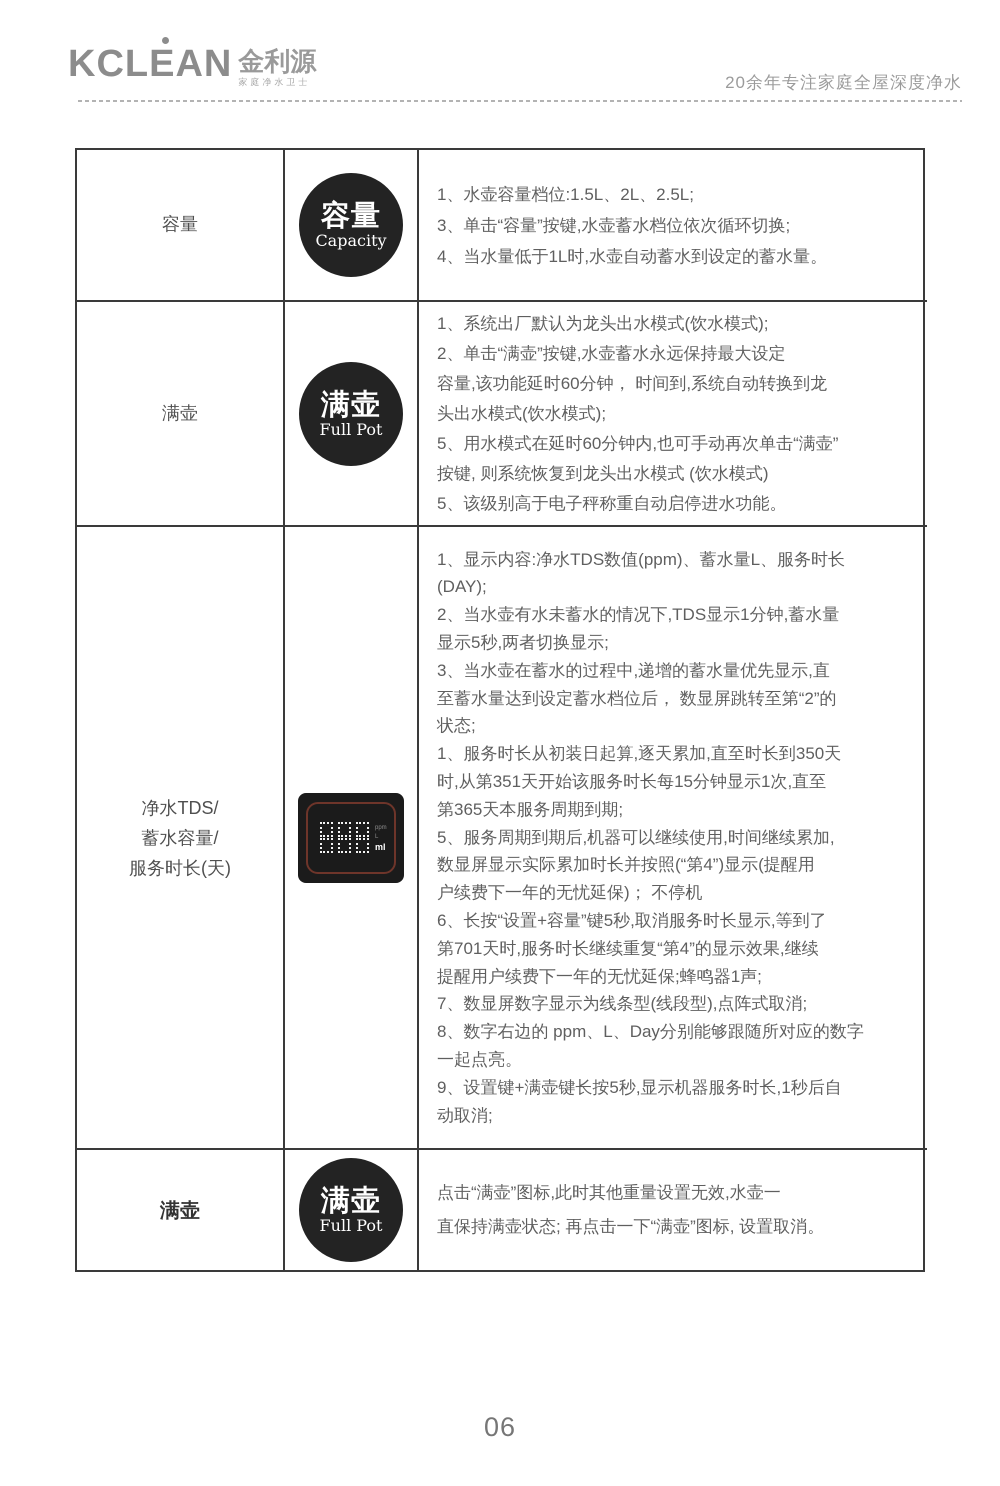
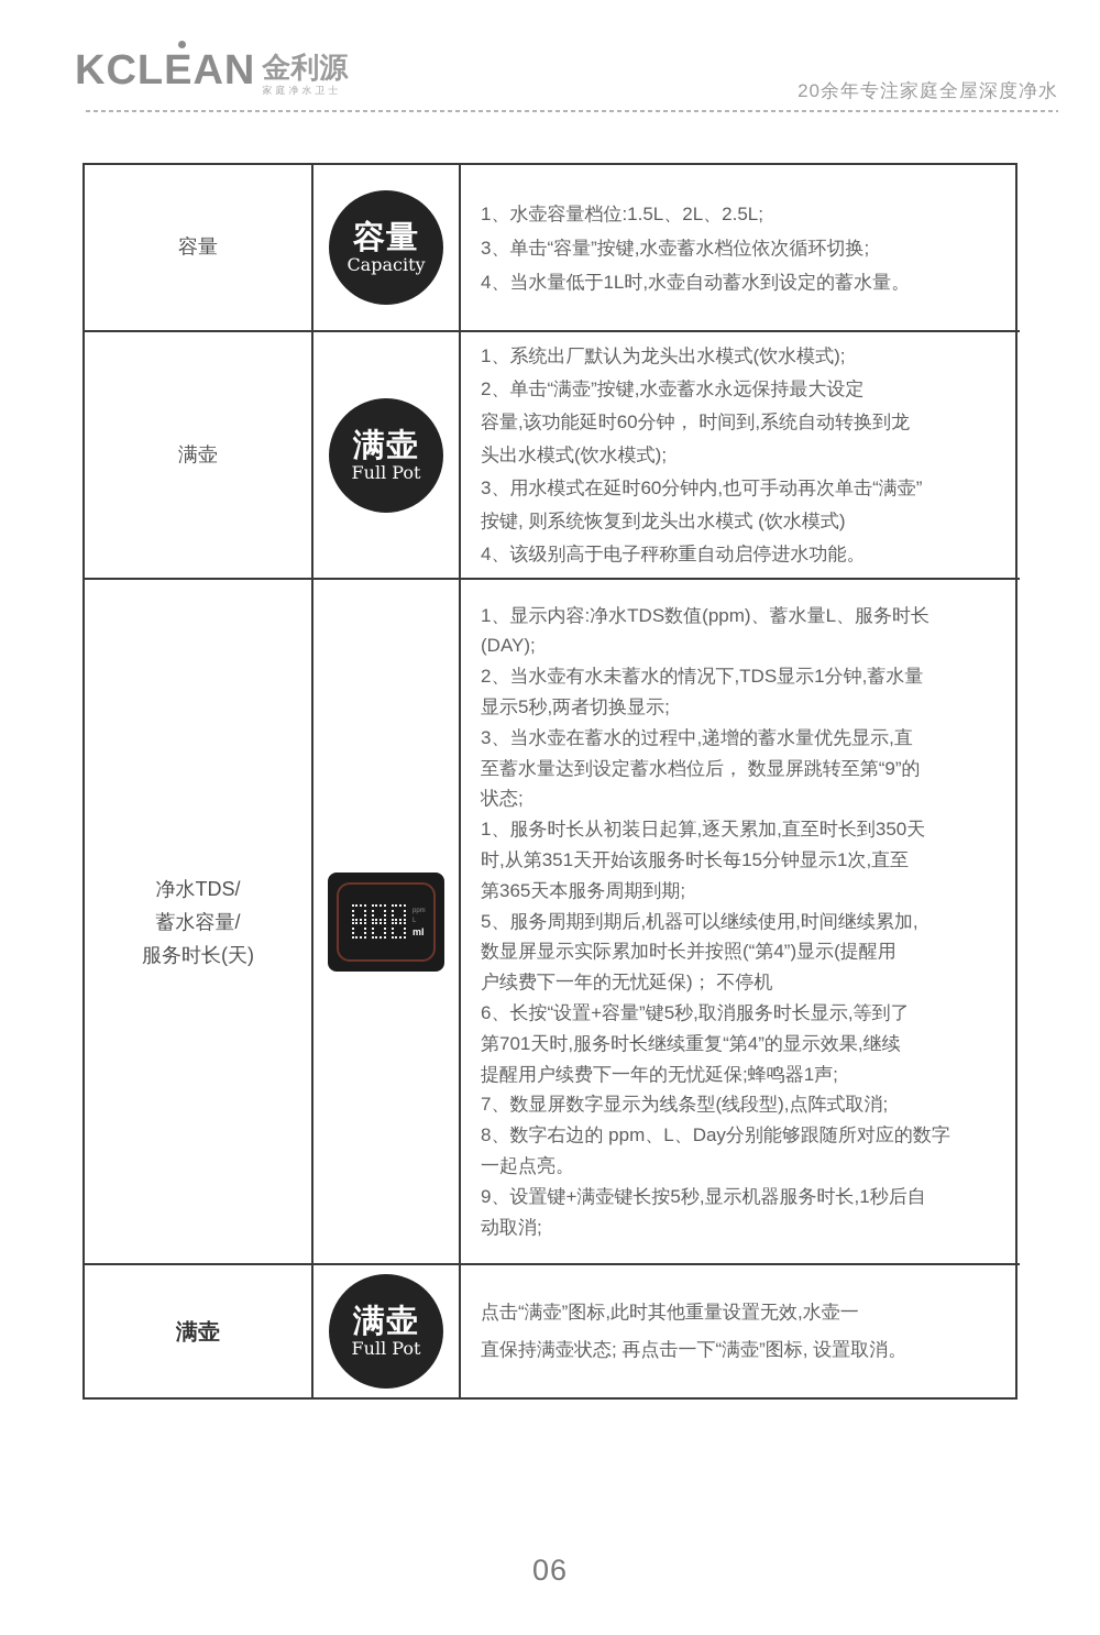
  KCLEAN
  金利源
  家庭净水卫士
  20余年专注家庭全屋深度净水
  容量
  容量
  Capacity
  1、水壶容量档位:1.5L、2L、2.5L;
  3、单击“容量”按键,水壶蓄水档位依次循环切换;
  4、当水量低于1L时,水壶自动蓄水到设定的蓄水量。
  满壶
  满壶
  Full Pot
  1、系统出厂默认为龙头出水模式(饮水模式);
  2、单击“满壶”按键,水壶蓄水永远保持最大设定
  容量,该功能延时60分钟， 时间到,系统自动转换到龙
  头出水模式(饮水模式);
- 5、用水模式在延时60分钟内,也可手动再次单击“满壶”
+ 3、用水模式在延时60分钟内,也可手动再次单击“满壶”
  按键, 则系统恢复到龙头出水模式 (饮水模式)
- 5、该级别高于电子秤称重自动启停进水功能。
+ 4、该级别高于电子秤称重自动启停进水功能。
  净水TDS/
  蓄水容量/
  服务时长(天)
  ml
  1、显示内容:净水TDS数值(ppm)、蓄水量L、服务时长
  (DAY);
  2、当水壶有水未蓄水的情况下,TDS显示1分钟,蓄水量
  显示5秒,两者切换显示;
  3、当水壶在蓄水的过程中,递增的蓄水量优先显示,直
- 至蓄水量达到设定蓄水档位后， 数显屏跳转至第“2”的
+ 至蓄水量达到设定蓄水档位后， 数显屏跳转至第“9”的
  状态;
  1、服务时长从初装日起算,逐天累加,直至时长到350天
  时,从第351天开始该服务时长每15分钟显示1次,直至
  第365天本服务周期到期;
  5、服务周期到期后,机器可以继续使用,时间继续累加,
  数显屏显示实际累加时长并按照(“第4”)显示(提醒用
  户续费下一年的无忧延保)； 不停机
  6、长按“设置+容量”键5秒,取消服务时长显示,等到了
  第701天时,服务时长继续重复“第4”的显示效果,继续
  提醒用户续费下一年的无忧延保;蜂鸣器1声;
  7、数显屏数字显示为线条型(线段型),点阵式取消;
  8、数字右边的 ppm、L、Day分别能够跟随所对应的数字
  一起点亮。
  9、设置键+满壶键长按5秒,显示机器服务时长,1秒后自
  动取消;
  满壶
  满壶
  Full Pot
  点击“满壶”图标,此时其他重量设置无效,水壶一
  直保持满壶状态; 再点击一下“满壶”图标, 设置取消。
  06
